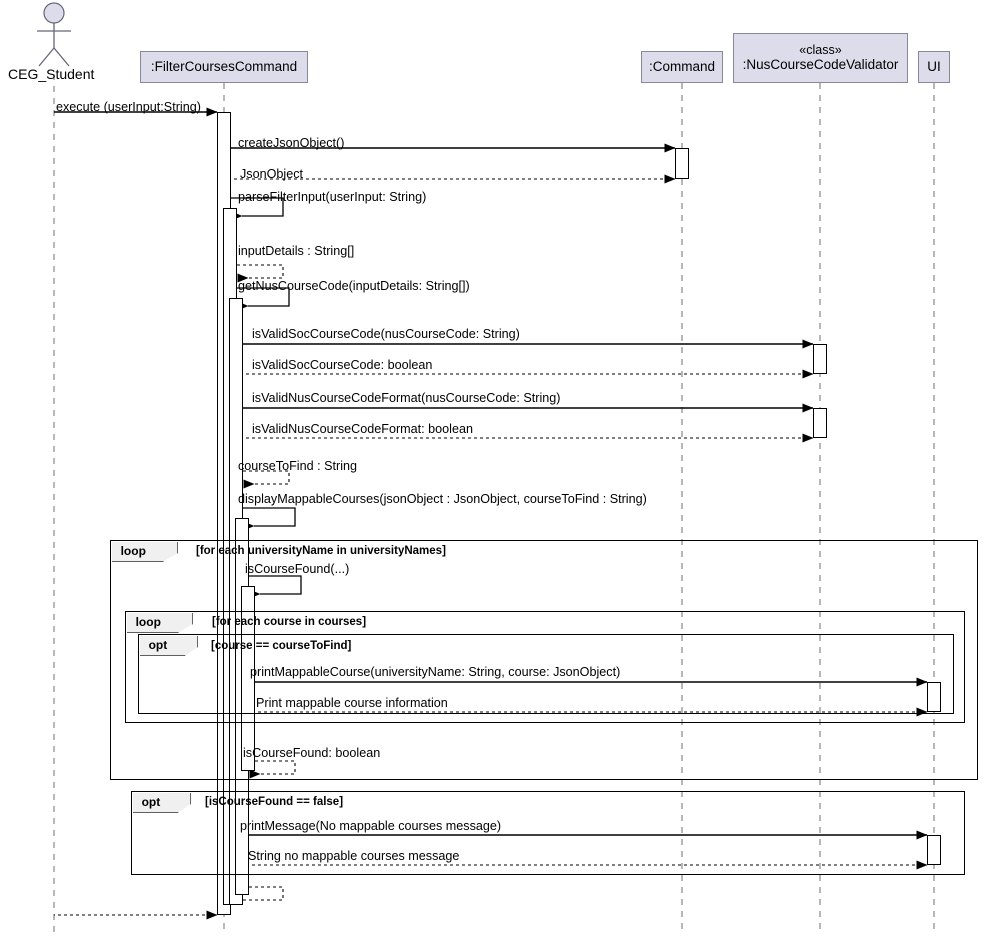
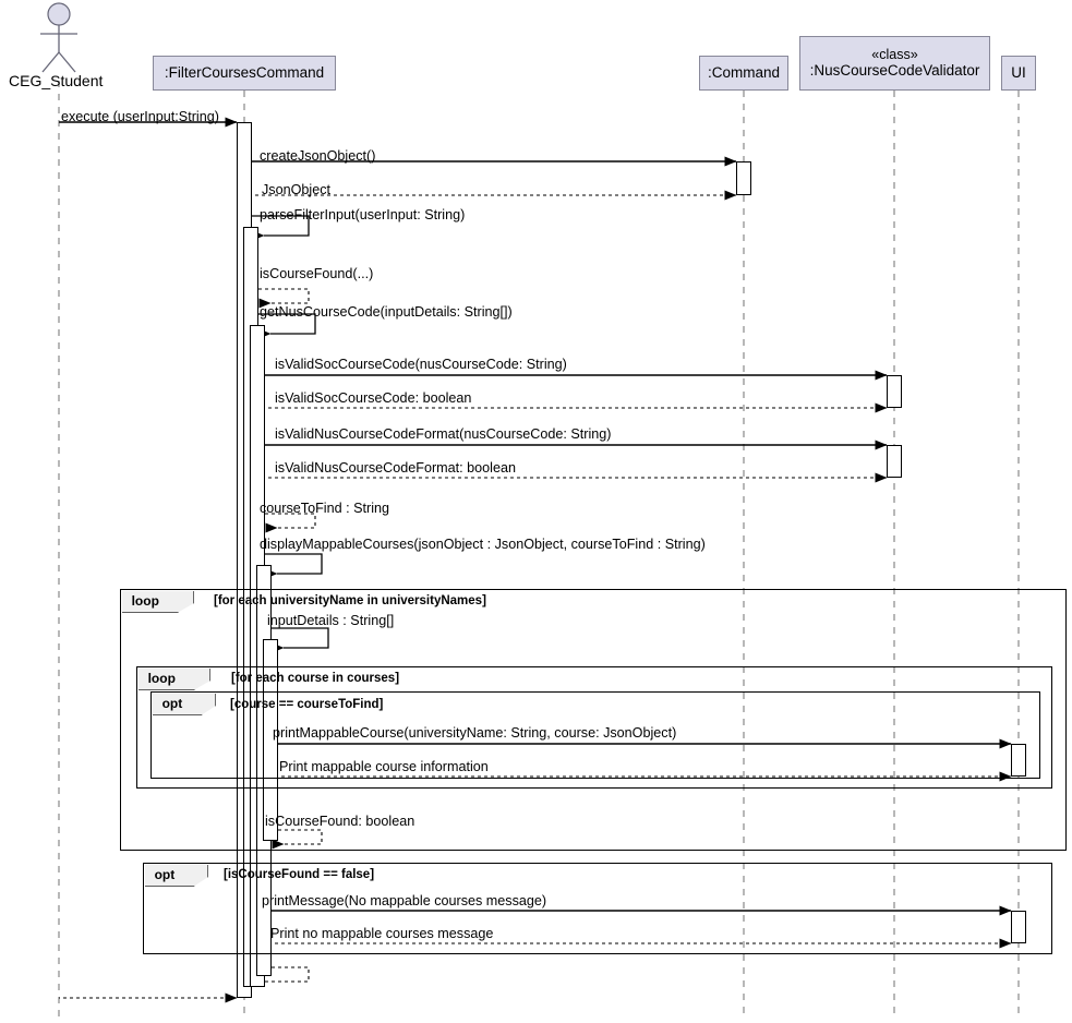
  CEG_Student
  :FilterCoursesCommand
  :Command
  «class»
  :NusCourseCodeValidator
  UI
  loop
  [for each universityName in universityNames]
  loop
  [for each course in courses]
  opt
  [course == courseToFind]
  opt
  [isCourseFound == false]
  execute (userInput:String)
  createJsonObject()
  JsonObject
  parseFilterInput(userInput: String)
- inputDetails : String[]
+ isCourseFound(...)
  getNusCourseCode(inputDetails: String[])
  isValidSocCourseCode(nusCourseCode: String)
  isValidSocCourseCode: boolean
  isValidNusCourseCodeFormat(nusCourseCode: String)
  isValidNusCourseCodeFormat: boolean
  courseToFind : String
  displayMappableCourses(jsonObject : JsonObject, courseToFind : String)
- isCourseFound(...)
+ inputDetails : String[]
  printMappableCourse(universityName: String, course: JsonObject)
  Print mappable course information
  isCourseFound: boolean
  printMessage(No mappable courses message)
- String no mappable courses message
+ Print no mappable courses message
